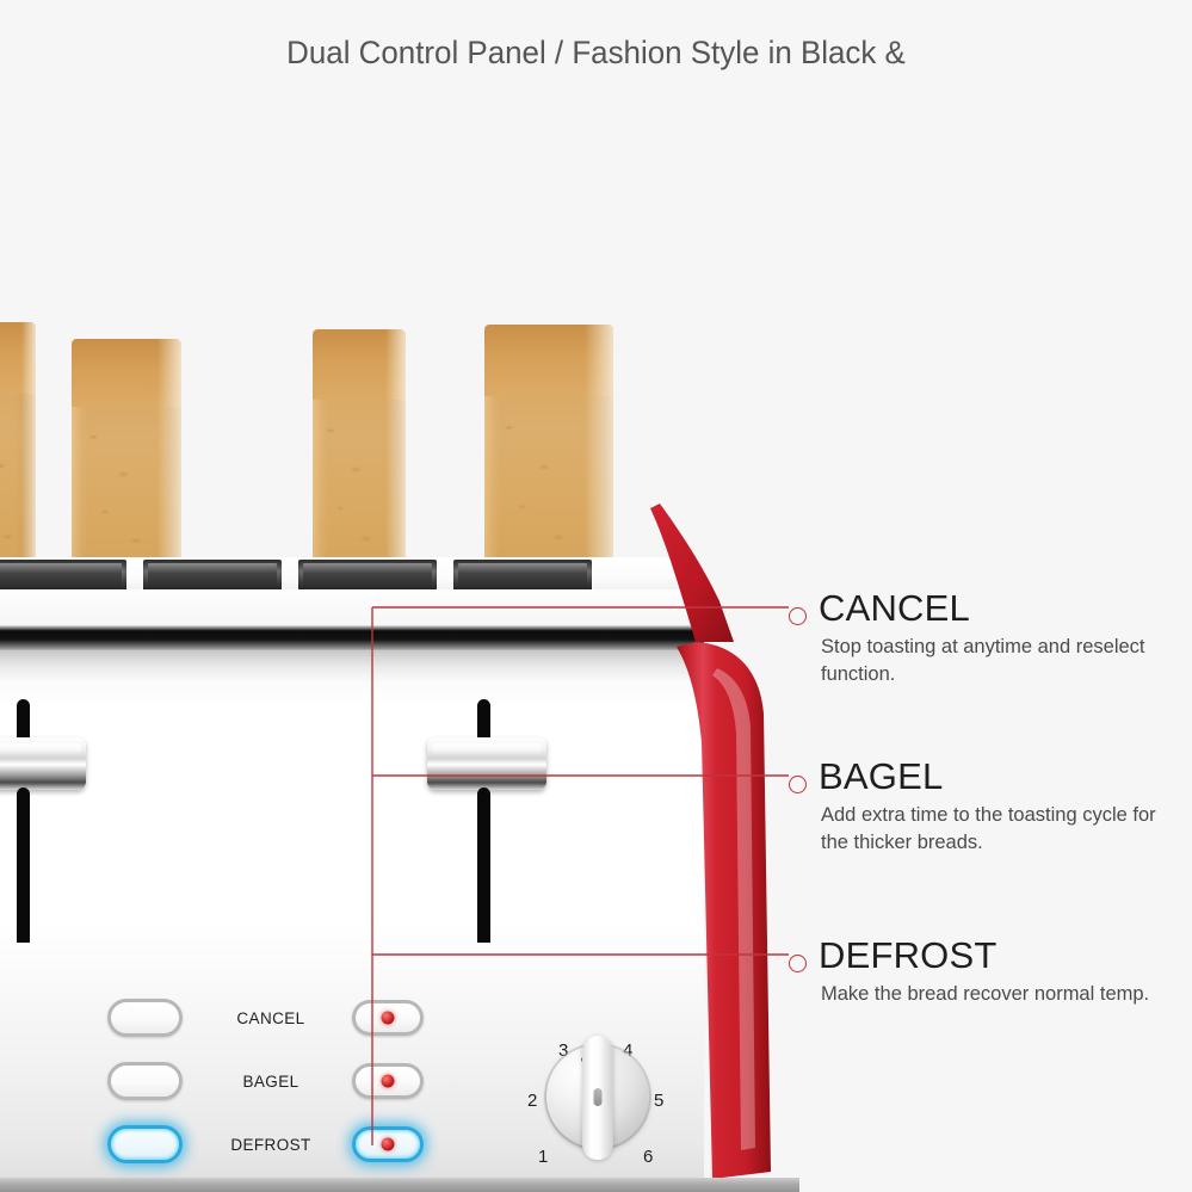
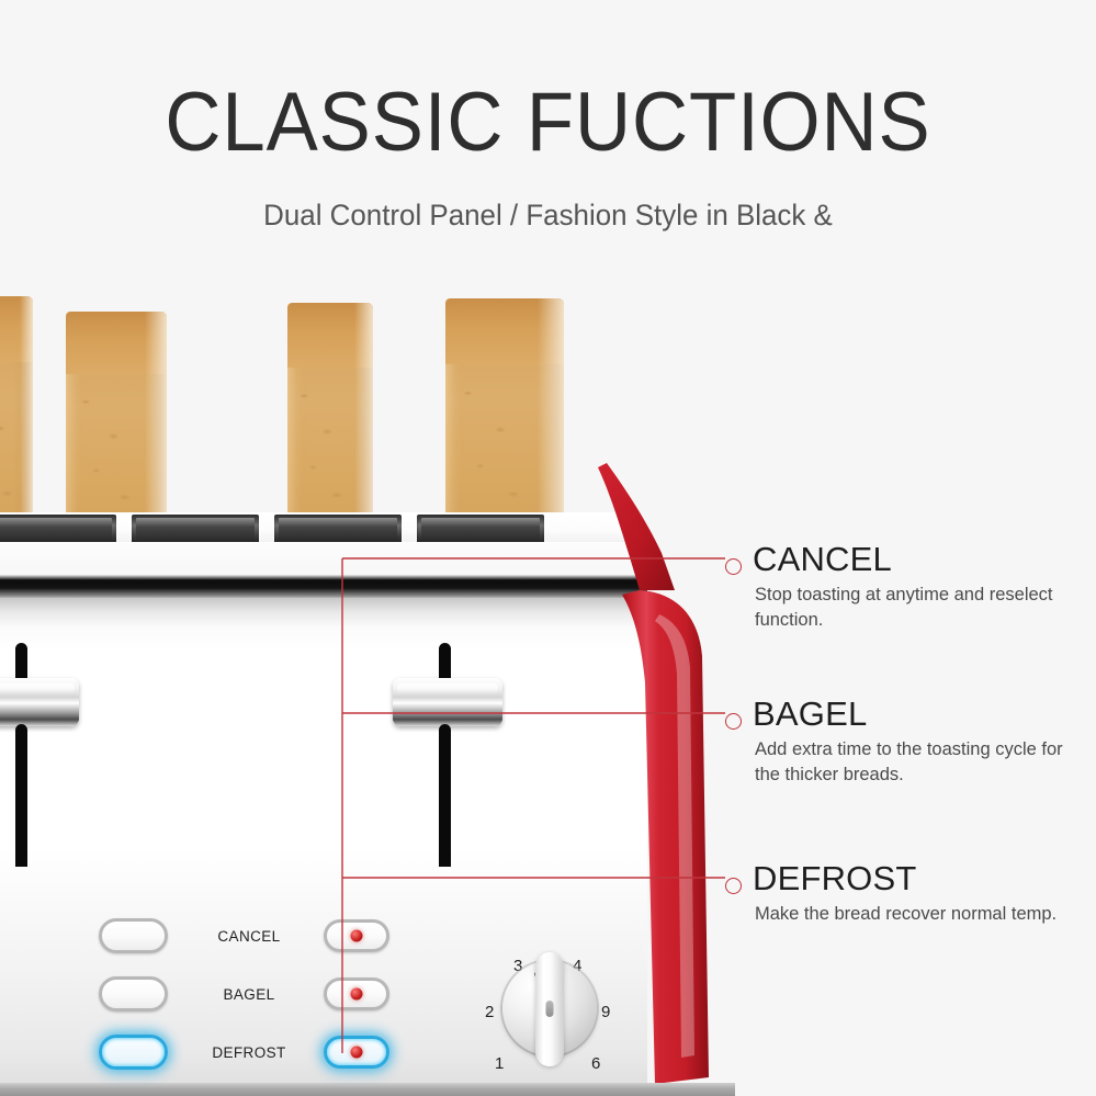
+ CLASSIC FUCTIONS
  Dual Control Panel / Fashion Style in Black &
  CANCEL
  BAGEL
  DEFROST
  3
  4
  2
- 5
+ 9
  1
  6
  CANCEL
  Stop toasting at anytime and reselect function.
  BAGEL
  Add extra time to the toasting cycle for the thicker breads.
  DEFROST
  Make the bread recover normal temp.
